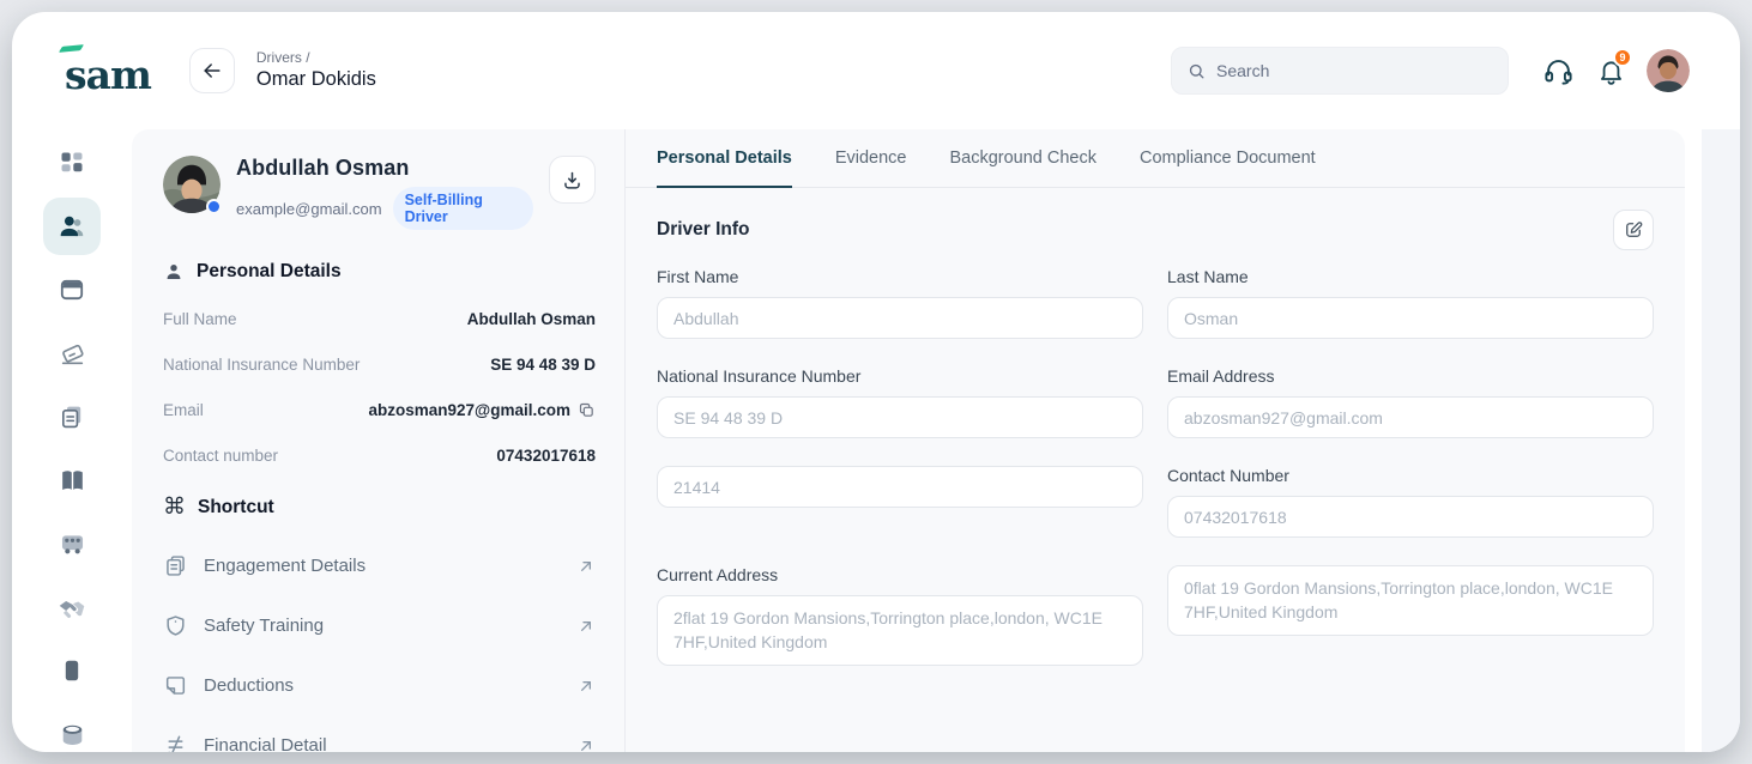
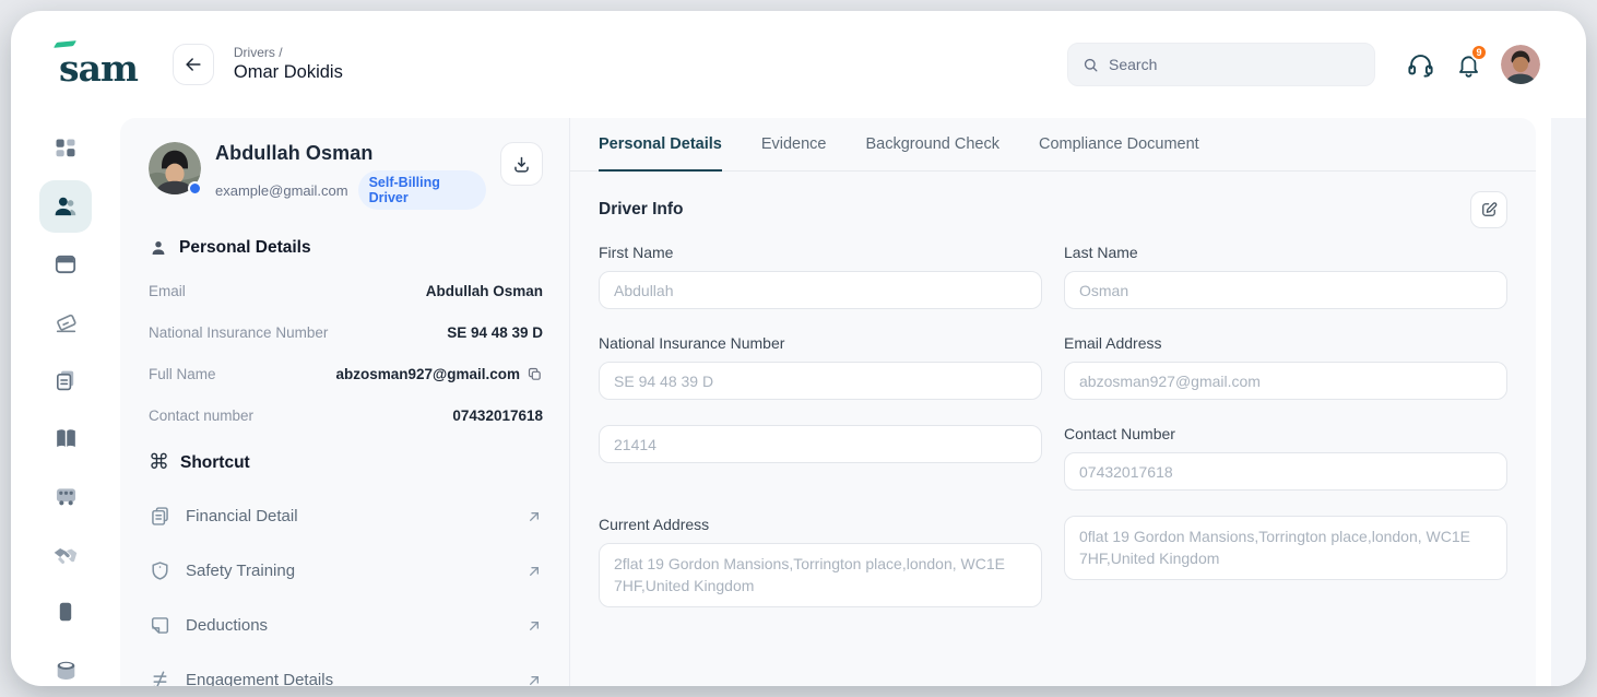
  sam
  Drivers /
  Omar Dokidis
  Search
  9
  Abdullah Osman
  example@gmail.com
  Self-Billing Driver
  Personal Details
- Full Name
+ Email
  Abdullah Osman
  National Insurance Number
  SE 94 48 39 D
- Email
+ Full Name
  abzosman927@gmail.com
  Contact number
  07432017618
  ⌘
  Shortcut
- Engagement Details
+ Financial Detail
  Safety Training
  Deductions
- Financial Detail
+ Engagement Details
  Personal Details
  Evidence
  Background Check
  Compliance Document
  Driver Info
  First Name
  Abdullah
  Last Name
  Osman
  National Insurance Number
  SE 94 48 39 D
  Email Address
  abzosman927@gmail.com
  21414
  Contact Number
  07432017618
  Current Address
  2flat 19 Gordon Mansions,Torrington place,london, WC1E 7HF,United Kingdom
  0flat 19 Gordon Mansions,Torrington place,london, WC1E 7HF,United Kingdom
